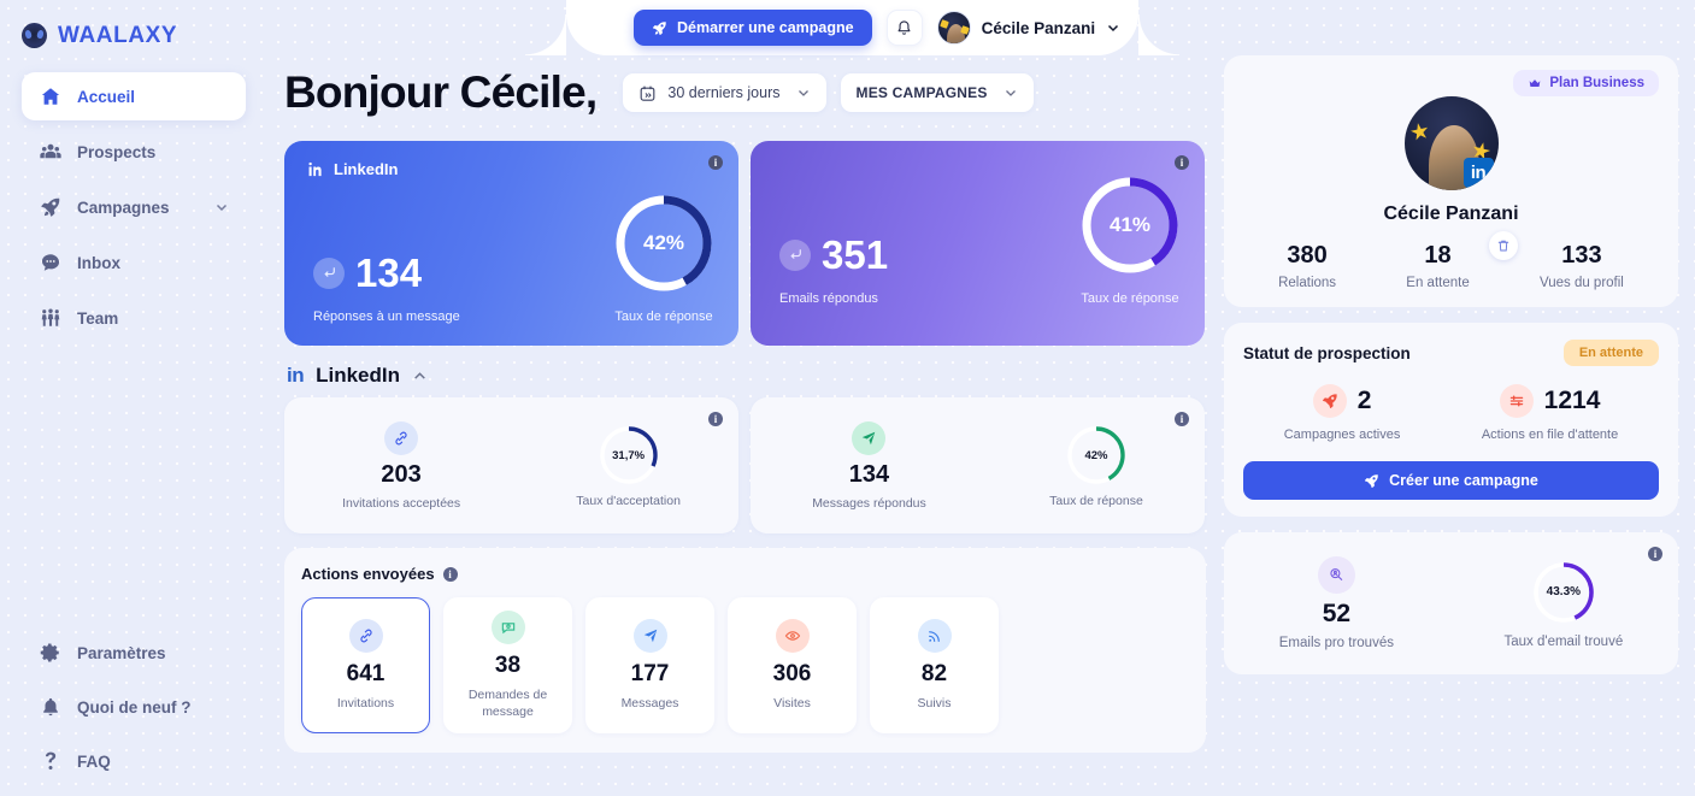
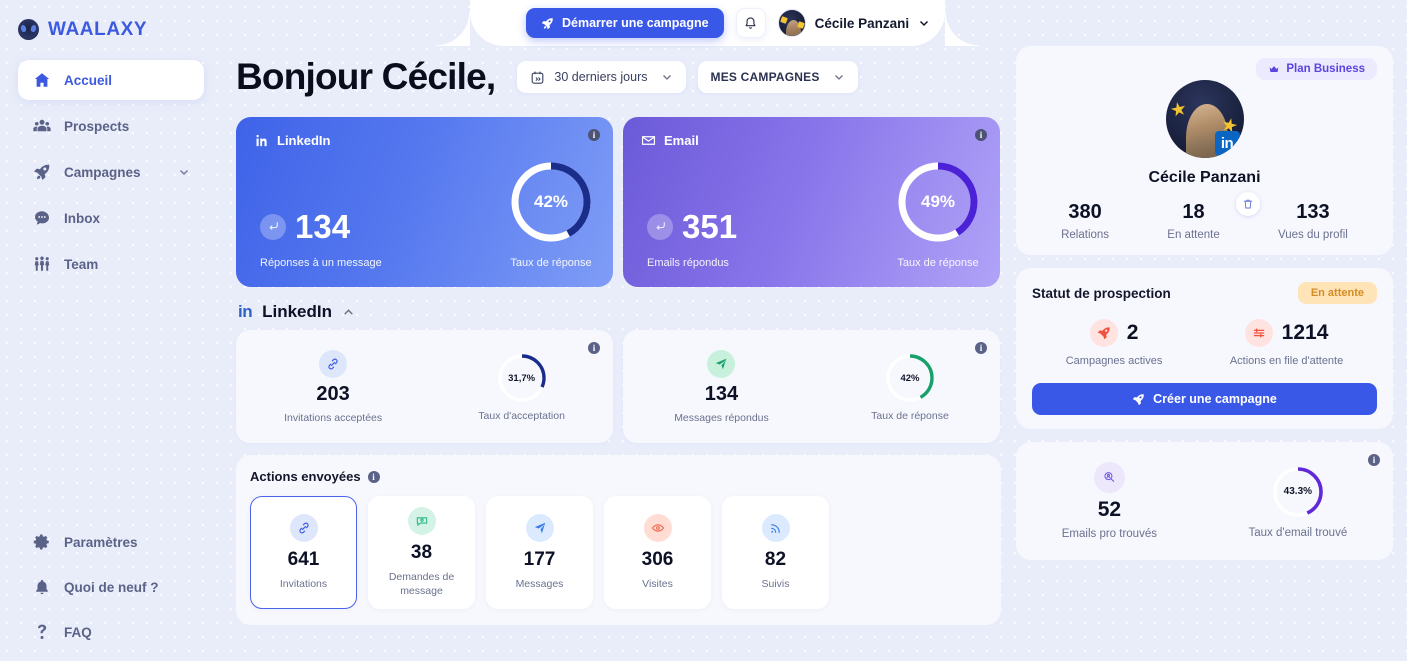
  WAALAXY
  Accueil
  Prospects
  Campagnes
  Inbox
  Team
  Paramètres
  Quoi de neuf ?
  FAQ
  Démarrer une campagne
  Cécile Panzani
  Bonjour Cécile,
  30 derniers jours
  MES CAMPAGNES
  i
  LinkedIn
  134
  Réponses à un message
  42%
  Taux de réponse
  i
+ Email
  351
  Emails répondus
- 41%
+ 49%
  Taux de réponse
  in
  LinkedIn
  i
  203
  Invitations acceptées
  31,7%
  Taux d'acceptation
  i
  134
  Messages répondus
  42%
  Taux de réponse
  Actions envoyées
  i
  641
  Invitations
  38
  Demandes de message
  177
  Messages
  306
  Visites
  82
  Suivis
  Plan Business
  in
  Cécile Panzani
  380
  Relations
  18
  En attente
  133
  Vues du profil
  Statut de prospection
  En attente
  2
  Campagnes actives
  1214
  Actions en file d'attente
  Créer une campagne
  i
  52
  Emails pro trouvés
  43.3%
  Taux d'email trouvé
